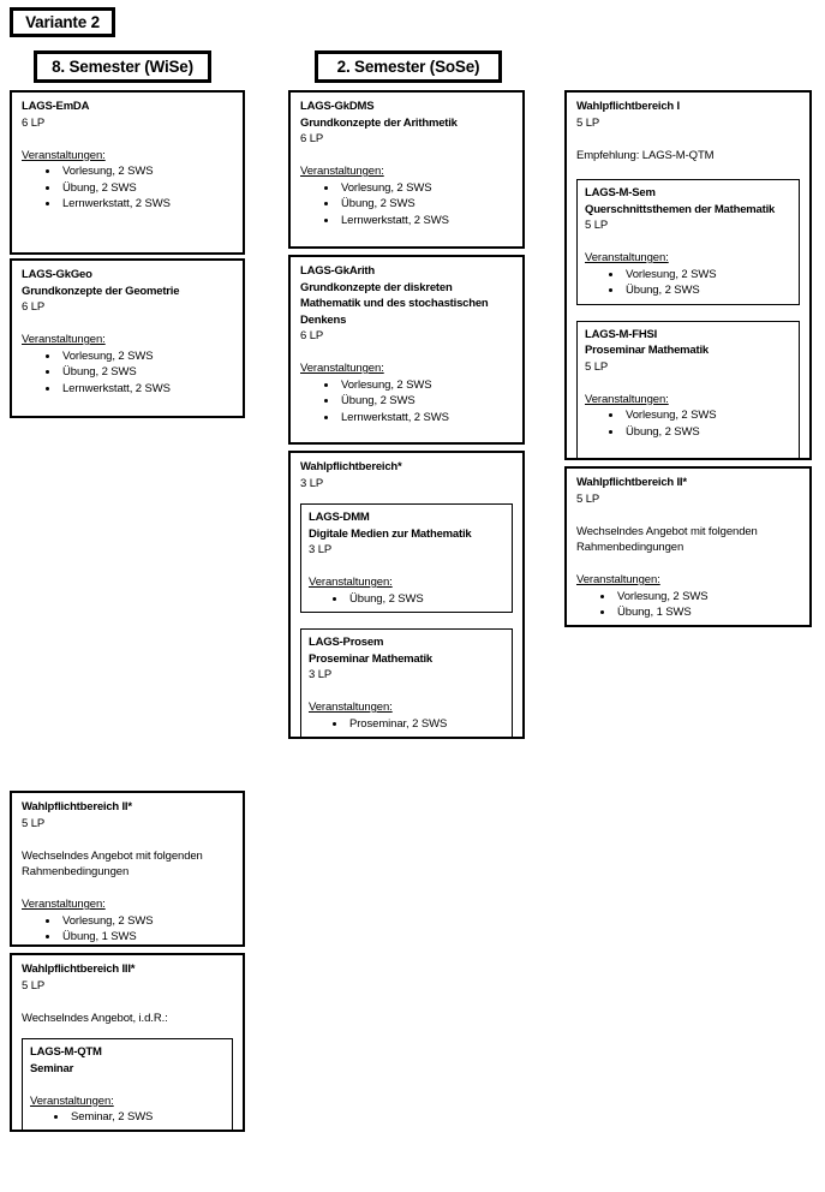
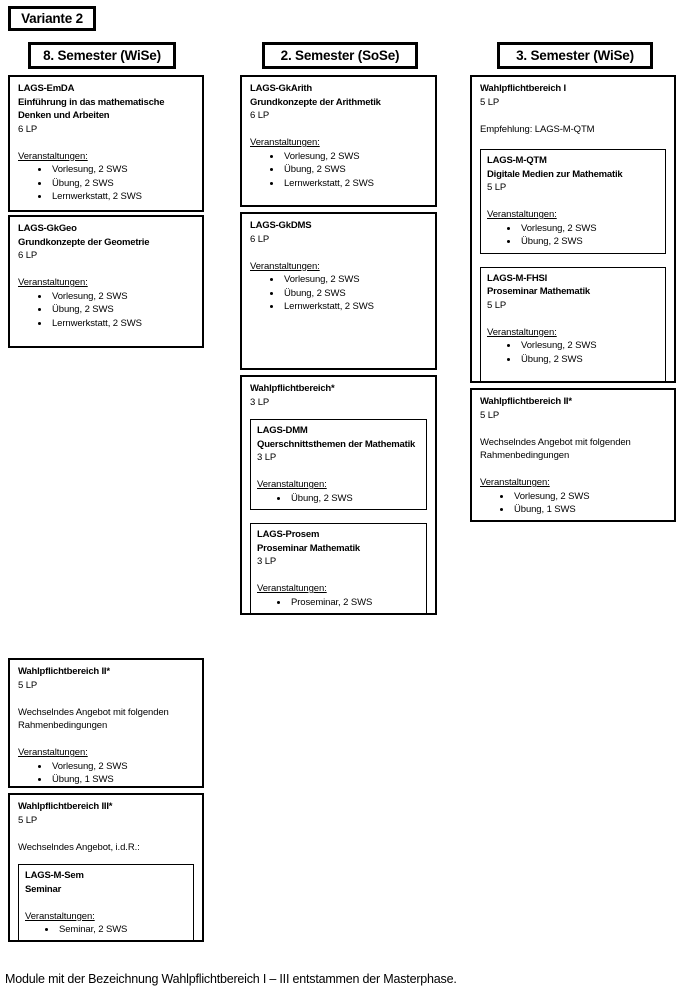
  Variante 2
  8. Semester (WiSe)
  2. Semester (SoSe)
+ 3. Semester (WiSe)
  LAGS-EmDA
+ Einführung in das mathematische Denken und Arbeiten
  6 LP
  Veranstaltungen:
  Vorlesung, 2 SWS
  Übung, 2 SWS
  Lernwerkstatt, 2 SWS
  LAGS-GkGeo
  Grundkonzepte der Geometrie
  6 LP
  Veranstaltungen:
  Vorlesung, 2 SWS
  Übung, 2 SWS
  Lernwerkstatt, 2 SWS
- LAGS-GkDMS
+ LAGS-GkArith
  Grundkonzepte der Arithmetik
  6 LP
  Veranstaltungen:
  Vorlesung, 2 SWS
  Übung, 2 SWS
  Lernwerkstatt, 2 SWS
- LAGS-GkArith
+ LAGS-GkDMS
- Grundkonzepte der diskreten Mathematik und des stochastischen Denkens
  6 LP
  Veranstaltungen:
  Vorlesung, 2 SWS
  Übung, 2 SWS
  Lernwerkstatt, 2 SWS
  Wahlpflichtbereich*
  3 LP
  LAGS-DMM
- Digitale Medien zur Mathematik
+ Querschnittsthemen der Mathematik
  3 LP
  Veranstaltungen:
  Übung, 2 SWS
  LAGS-Prosem
  Proseminar Mathematik
  3 LP
  Veranstaltungen:
  Proseminar, 2 SWS
  Wahlpflichtbereich I
  5 LP
  Empfehlung: LAGS-M-QTM
- LAGS-M-Sem
+ LAGS-M-QTM
- Querschnittsthemen der Mathematik
+ Digitale Medien zur Mathematik
  5 LP
  Veranstaltungen:
  Vorlesung, 2 SWS
  Übung, 2 SWS
  LAGS-M-FHSI
  Proseminar Mathematik
  5 LP
  Veranstaltungen:
  Vorlesung, 2 SWS
  Übung, 2 SWS
  Wahlpflichtbereich II*
  5 LP
  Wechselndes Angebot mit folgenden Rahmenbedingungen
  Veranstaltungen:
  Vorlesung, 2 SWS
  Übung, 1 SWS
  Wahlpflichtbereich II*
  5 LP
  Wechselndes Angebot mit folgenden Rahmenbedingungen
  Veranstaltungen:
  Vorlesung, 2 SWS
  Übung, 1 SWS
  Wahlpflichtbereich III*
  5 LP
  Wechselndes Angebot, i.d.R.:
- LAGS-M-QTM
+ LAGS-M-Sem
  Seminar
  Veranstaltungen:
  Seminar, 2 SWS
+ Module mit der Bezeichnung Wahlpflichtbereich I – III entstammen der Masterphase.
